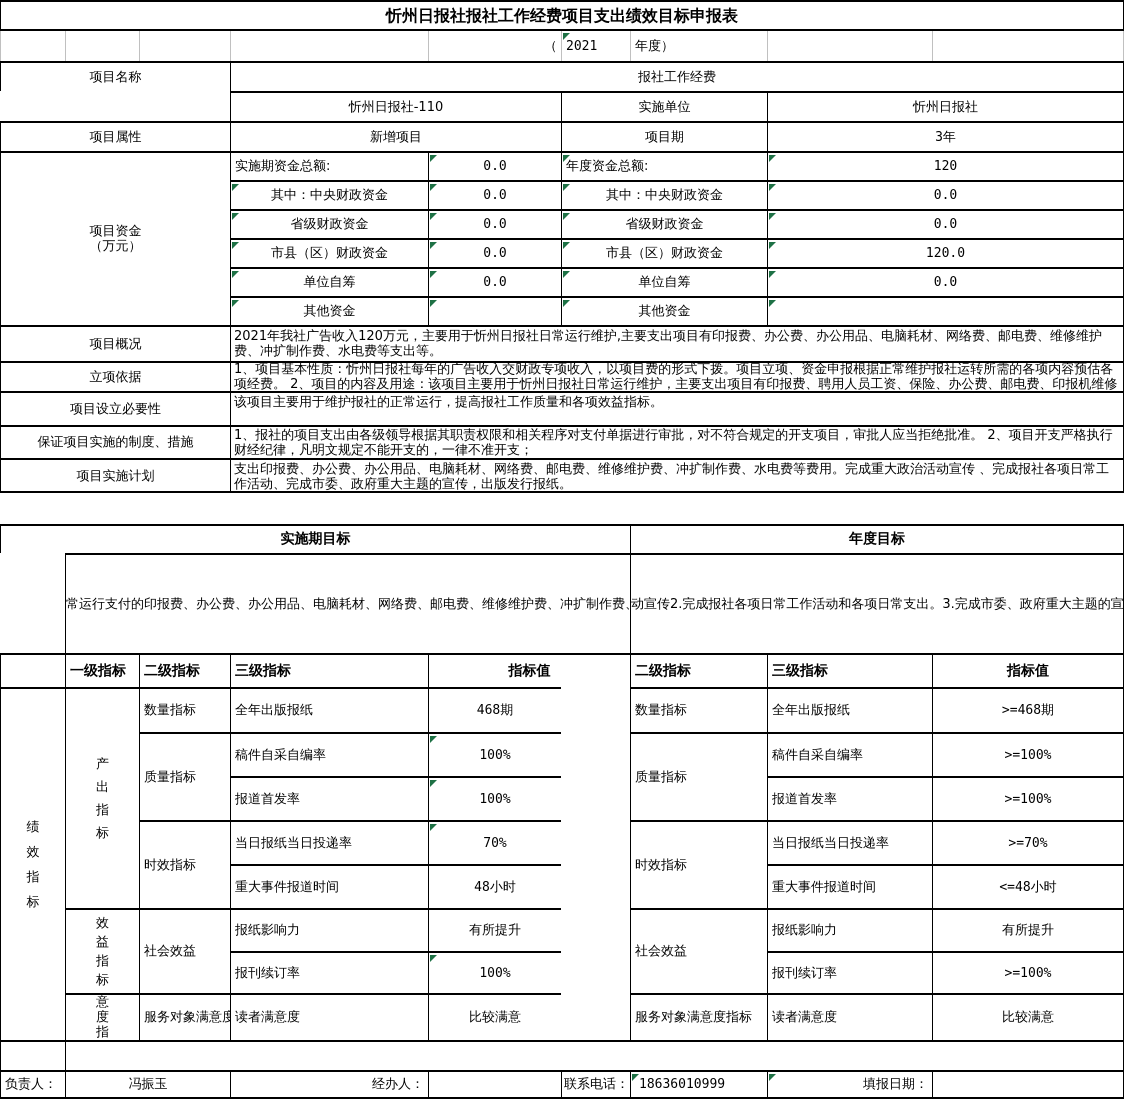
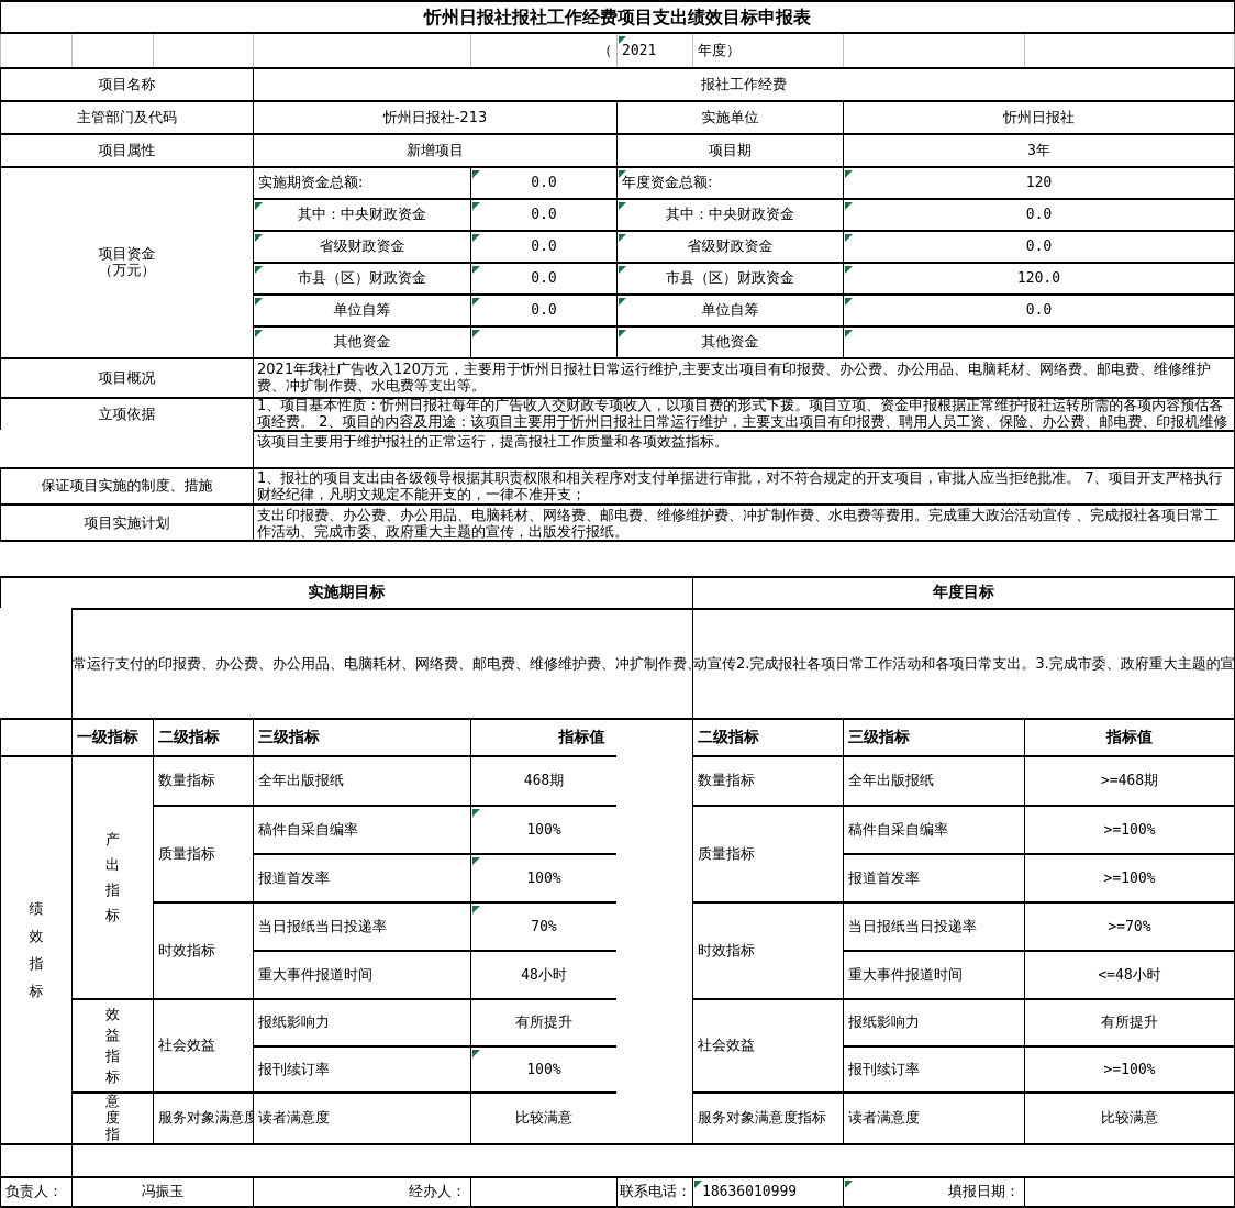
  忻州日报社报社工作经费项目支出绩效目标申报表
  （
  2021
  年度）
  项目名称
  报社工作经费
+ 主管部门及代码
- 忻州日报社-110
+ 忻州日报社-213
  实施单位
  忻州日报社
  项目属性
  新增项目
  项目期
  3年
  项目资金
  （万元）
  实施期资金总额:
  0.0
  年度资金总额:
  120
  其中：中央财政资金
  0.0
  其中：中央财政资金
  0.0
  省级财政资金
  0.0
  省级财政资金
  0.0
  市县（区）财政资金
  0.0
  市县（区）财政资金
  120.0
  单位自筹
  0.0
  单位自筹
  0.0
  其他资金
  其他资金
  项目概况
  2021年我社广告收入120万元，主要用于忻州日报社日常运行维护,主要支出项目有印报费、办公费、办公用品、电脑耗材、网络费、邮电费、维修维护费、冲扩制作费、水电费等支出等。
  立项依据
  1、项目基本性质：忻州日报社每年的广告收入交财政专项收入，以项目费的形式下拨。项目立项、资金申报根据正常维护报社运转所需的各项内容预估各项经费。 2、项目的内容及用途：该项目主要用于忻州日报社日常运行维护，主要支出项目有印报费、聘用人员工资、保险、办公费、邮电费、印报机维修
- 项目设立必要性
  该项目主要用于维护报社的正常运行，提高报社工作质量和各项效益指标。
  保证项目实施的制度、措施
- 1、报社的项目支出由各级领导根据其职责权限和相关程序对支付单据进行审批，对不符合规定的开支项目，审批人应当拒绝批准。 2、项目开支严格执行财经纪律，凡明文规定不能开支的，一律不准开支；
+ 1、报社的项目支出由各级领导根据其职责权限和相关程序对支付单据进行审批，对不符合规定的开支项目，审批人应当拒绝批准。 7、项目开支严格执行财经纪律，凡明文规定不能开支的，一律不准开支；
  项目实施计划
  支出印报费、办公费、办公用品、电脑耗材、网络费、邮电费、维修维护费、冲扩制作费、水电费等费用。完成重大政治活动宣传 、完成报社各项日常工作活动、完成市委、政府重大主题的宣传，出版发行报纸。
  实施期目标
  年度目标
  常运行支付的印报费、办公费、办公用品、电脑耗材、网络费、邮电费、维修维护费、冲扩制作费
  动宣传2.完成报社各项日常工作活动和各项日常支出。3.完成市委、政府重大主题的宣
  一级指标
  二级指标
  三级指标
  指标值
  二级指标
  三级指标
  指标值
  绩效指标
  产出指标
  效益指标
  意度指
  数量指标
  质量指标
  时效指标
  社会效益
  服务对象满意度
  数量指标
  质量指标
  时效指标
  社会效益
  服务对象满意度指标
  全年出版报纸
  468期
  全年出版报纸
  >=468期
  稿件自采自编率
  100%
  稿件自采自编率
  >=100%
  报道首发率
  100%
  报道首发率
  >=100%
  当日报纸当日投递率
  70%
  当日报纸当日投递率
  >=70%
  重大事件报道时间
  48小时
  重大事件报道时间
  <=48小时
  报纸影响力
  有所提升
  报纸影响力
  有所提升
  报刊续订率
  100%
  报刊续订率
  >=100%
  读者满意度
  比较满意
  读者满意度
  比较满意
  负责人：
  冯振玉
  经办人：
  联系电话：
  18636010999
  填报日期：
